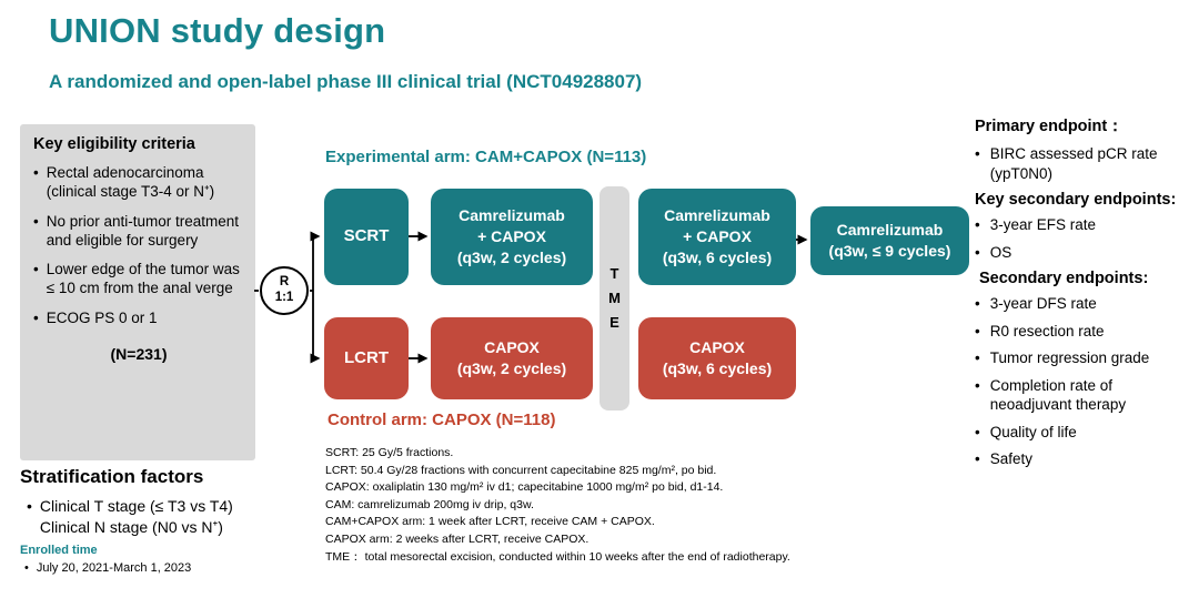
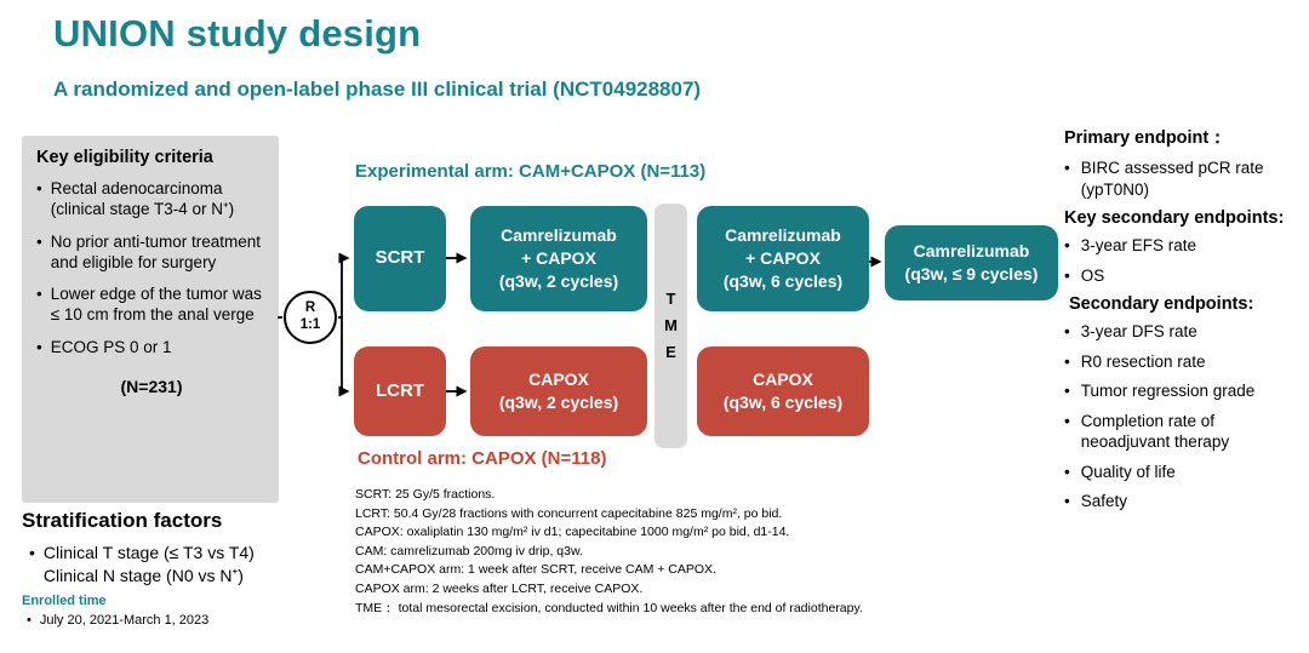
  UNION study design
  A randomized and open-label phase III clinical trial (NCT04928807)
  Key eligibility criteria
  Rectal adenocarcinoma (clinical stage T3-4 or N⁺)
  No prior anti-tumor treatment and eligible for surgery
  Lower edge of the tumor was ≤ 10 cm from the anal verge
  ECOG PS 0 or 1
  (N=231)
  Stratification factors
  Clinical T stage (≤ T3 vs T4)
  Clinical N stage (N0 vs N⁺)
  Enrolled time
  July 20, 2021-March 1, 2023
  Experimental arm: CAM+CAPOX (N=113)
  Control arm: CAPOX (N=118)
  R
  1:1
  SCRT
  Camrelizumab
  + CAPOX
  (q3w, 2 cycles)
  Camrelizumab
  + CAPOX
  (q3w, 6 cycles)
  Camrelizumab
  (q3w, ≤ 9 cycles)
  LCRT
  CAPOX
  (q3w, 2 cycles)
  CAPOX
  (q3w, 6 cycles)
  T
  M
  E
  SCRT: 25 Gy/5 fractions.
  LCRT: 50.4 Gy/28 fractions with concurrent capecitabine 825 mg/m², po bid.
  CAPOX: oxaliplatin 130 mg/m² iv d1; capecitabine 1000 mg/m² po bid, d1-14.
  CAM: camrelizumab 200mg iv drip, q3w.
- CAM+CAPOX arm: 1 week after LCRT, receive CAM + CAPOX.
+ CAM+CAPOX arm: 1 week after SCRT, receive CAM + CAPOX.
  CAPOX arm: 2 weeks after LCRT, receive CAPOX.
  TME： total mesorectal excision, conducted within 10 weeks after the end of radiotherapy.
  Primary endpoint：
  BIRC assessed pCR rate (ypT0N0)
  Key secondary endpoints:
  3-year EFS rate
  OS
  Secondary endpoints:
  3-year DFS rate
  R0 resection rate
  Tumor regression grade
  Completion rate of neoadjuvant therapy
  Quality of life
  Safety
